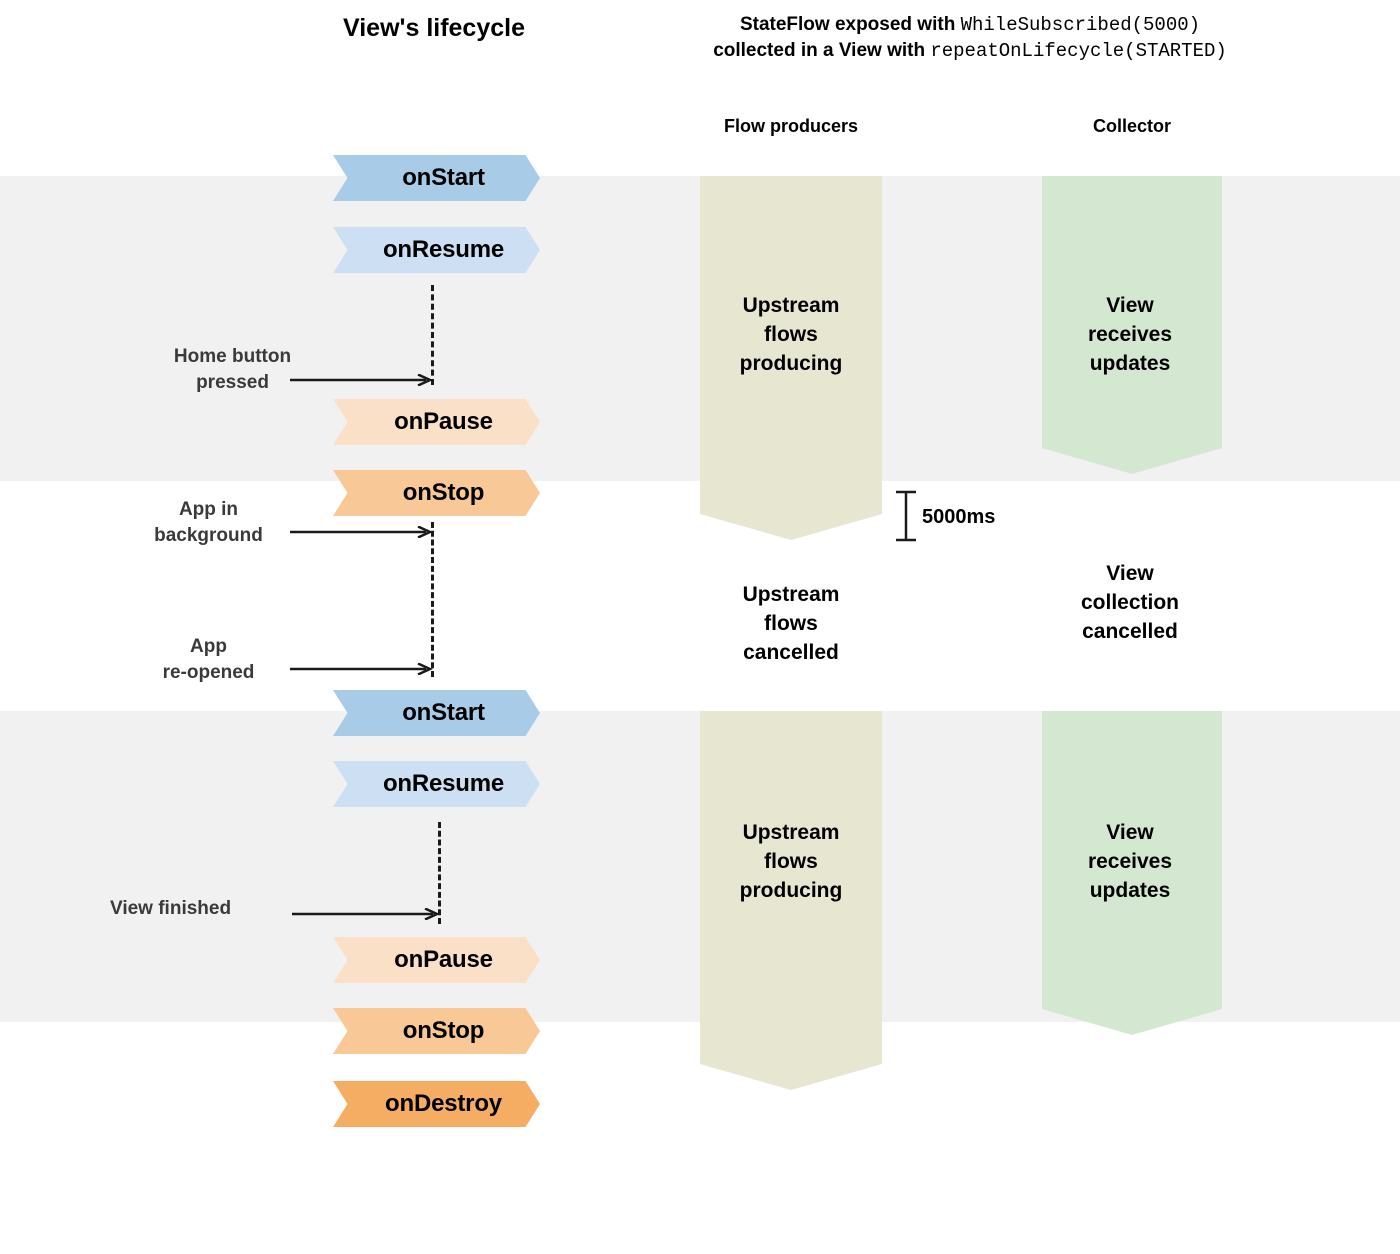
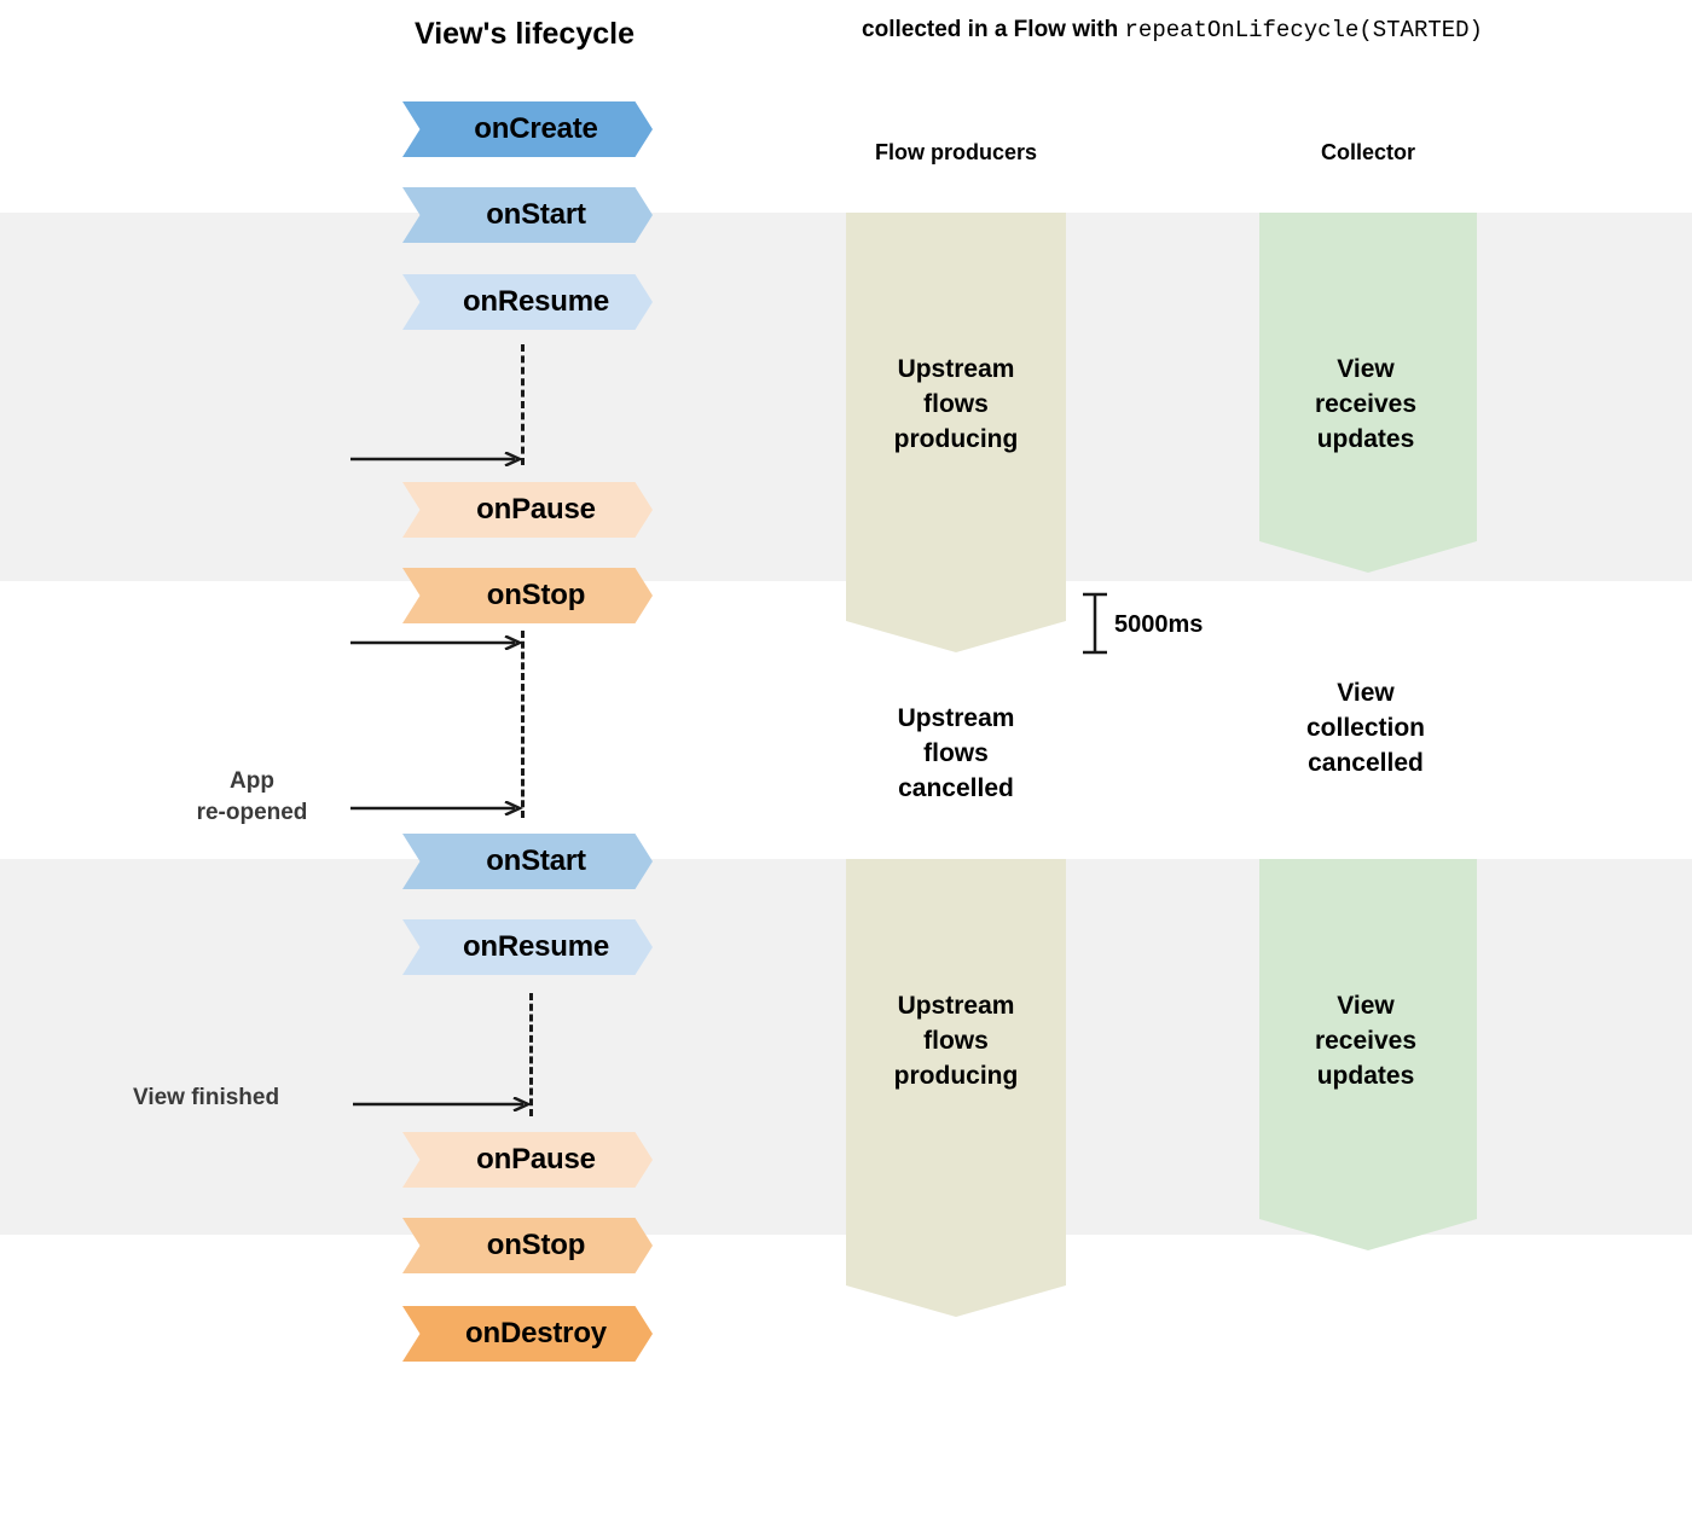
  View's lifecycle
- StateFlow exposed with WhileSubscribed(5000)
- collected in a View with repeatOnLifecycle(STARTED)
+ collected in a Flow with repeatOnLifecycle(STARTED)
  Flow producers
  Collector
+ onCreate
  onStart
  onResume
  onPause
  onStop
  onStart
  onResume
  onPause
  onStop
  onDestroy
- Home button
- pressed
- App in
- background
  App
  re-opened
  View finished
  Upstream
  flows
  producing
  View
  receives
  updates
  5000ms
  Upstream
  flows
  cancelled
  View
  collection
  cancelled
  Upstream
  flows
  producing
  View
  receives
  updates
